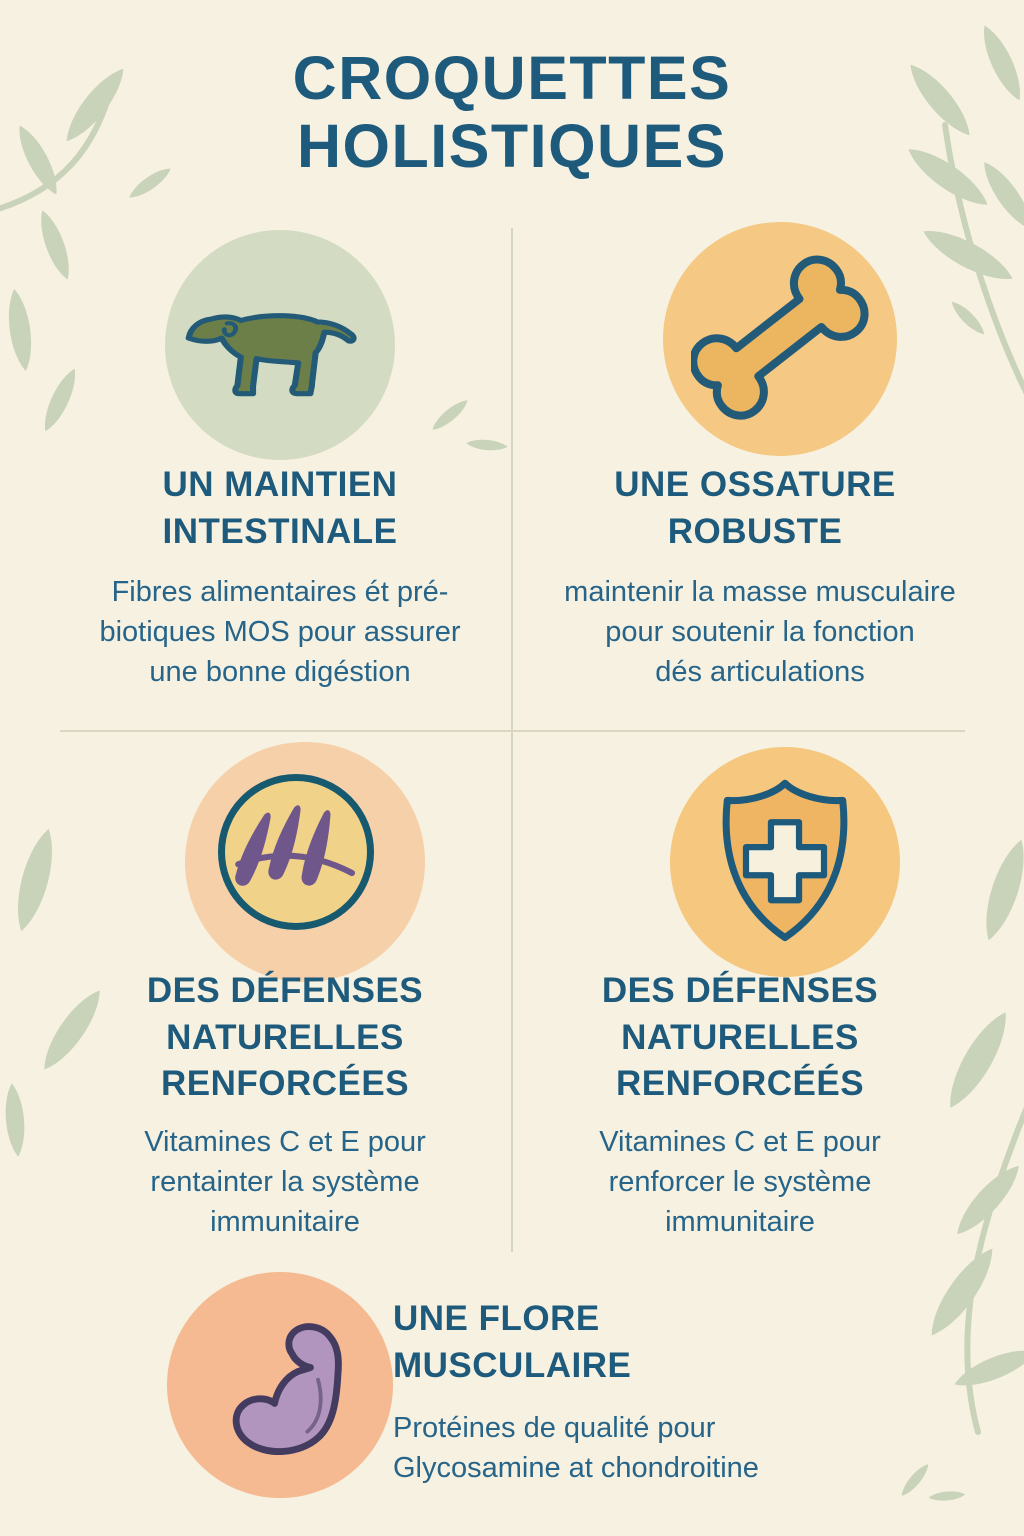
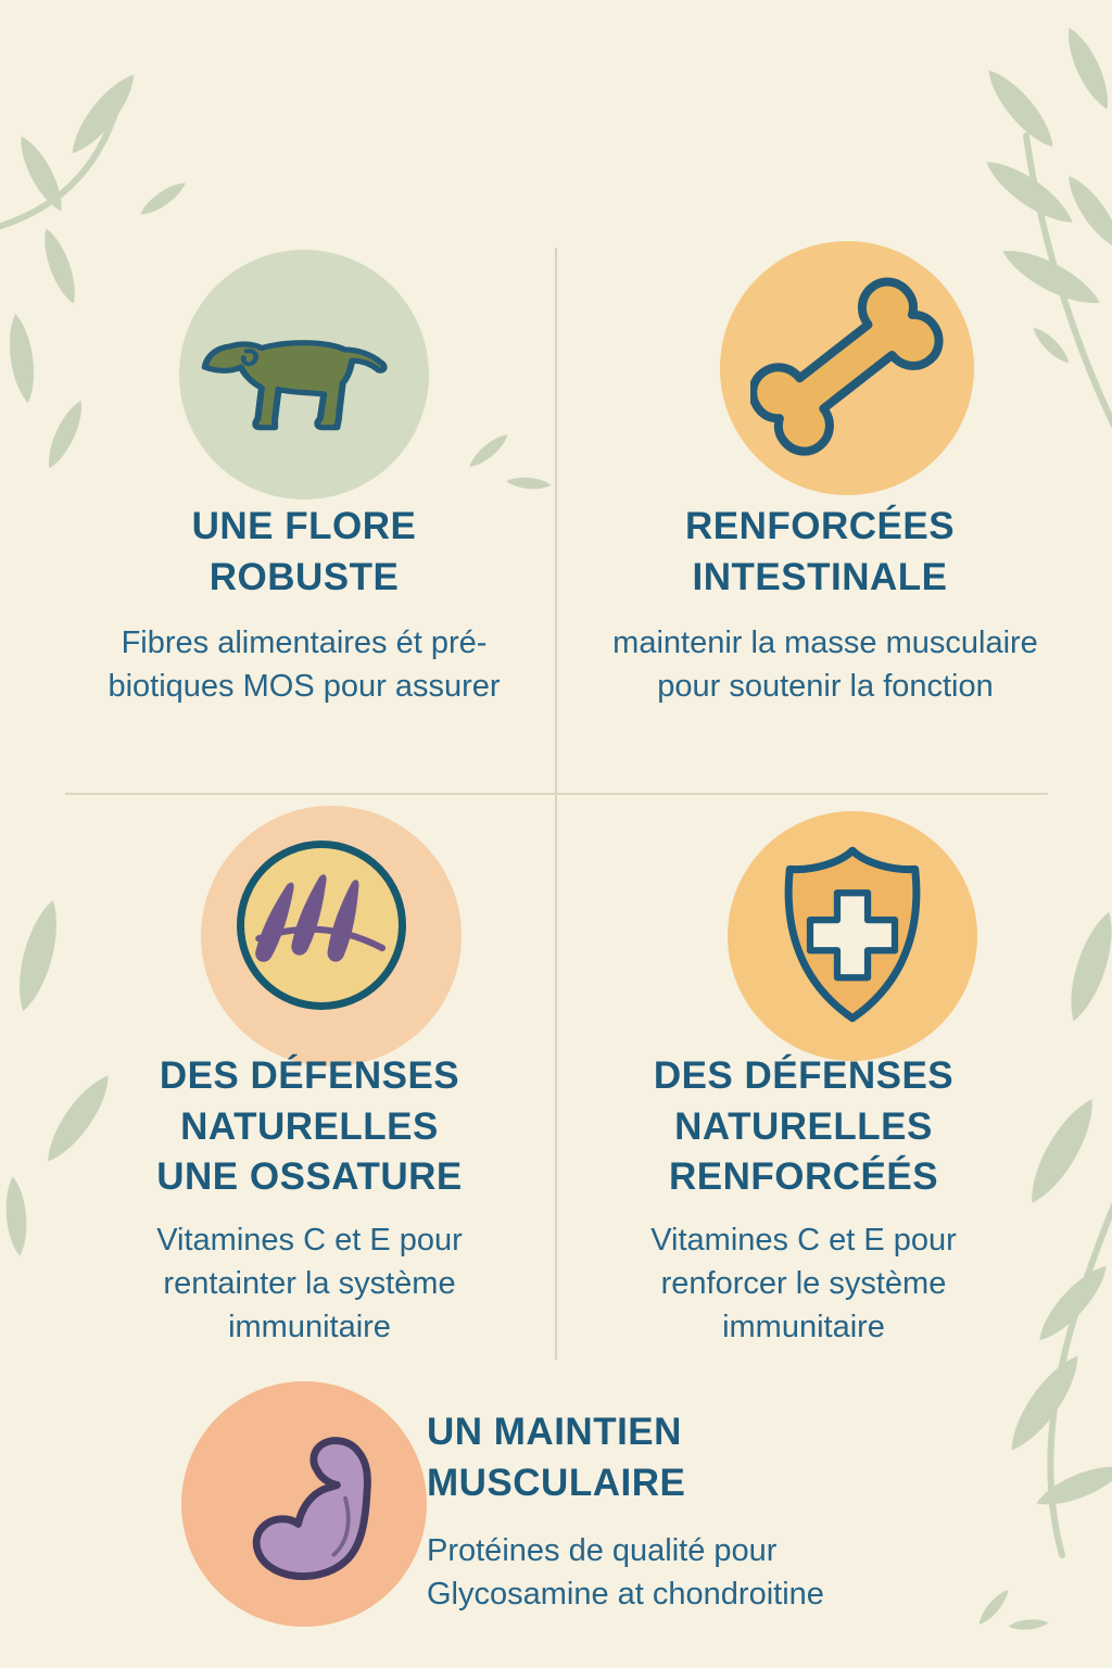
- CROQUETTES
- HOLISTIQUES
- UN MAINTIEN
+ UNE FLORE
- INTESTINALE
+ ROBUSTE
  Fibres alimentaires ét pré-
  biotiques MOS pour assurer
- une bonne digéstion
- UNE OSSATURE
+ RENFORCÉES
- ROBUSTE
+ INTESTINALE
  maintenir la masse musculaire
  pour soutenir la fonction
- dés articulations
  DES DÉFENSES
  NATURELLES
- RENFORCÉES
+ UNE OSSATURE
  Vitamines C et E pour
  rentainter la système
  immunitaire
  DES DÉFENSES
  NATURELLES
  RENFORCÉÉS
  Vitamines C et E pour
  renforcer le système
  immunitaire
- UNE FLORE
+ UN MAINTIEN
  MUSCULAIRE
  Protéines de qualité pour
  Glycosamine at chondroitine
